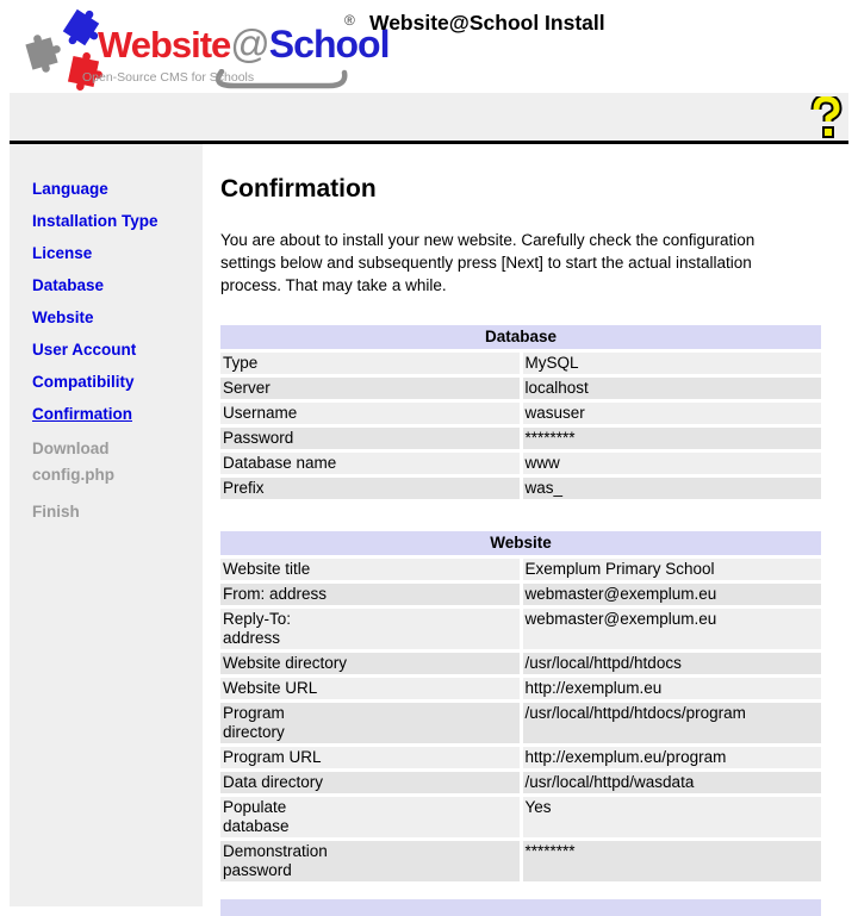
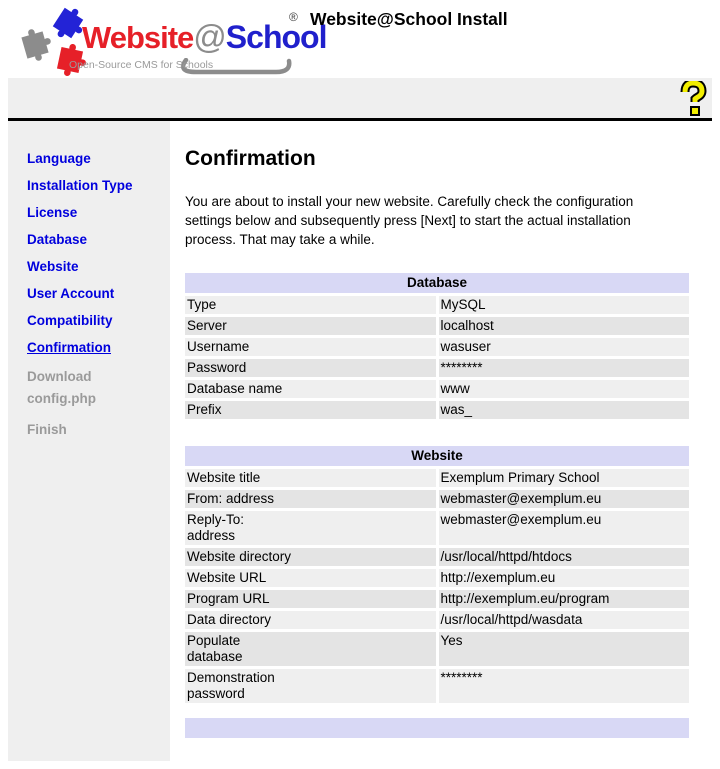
  Website@School
  Open-Source CMS for Schools
  ®
  Website@School Install
  Language
  Installation Type
  License
  Database
  Website
  User Account
  Compatibility
  Confirmation
  Download
  config.php
  Finish
  Confirmation
  You are about to install your new website. Carefully check the configuration
  settings below and subsequently press [Next] to start the actual installation
  process. That may take a while.
  Database
  Type	MySQL
  Server	localhost
  Username	wasuser
  Password	********
  Database name	www
  Prefix	was_
  Website
  Website title	Exemplum Primary School
  From: address	webmaster@exemplum.eu
  Reply-To: address	webmaster@exemplum.eu
  Website directory	/usr/local/httpd/htdocs
  Website URL	http://exemplum.eu
- Program directory	/usr/local/httpd/htdocs/program
  Program URL	http://exemplum.eu/program
  Data directory	/usr/local/httpd/wasdata
  Populate database	Yes
  Demonstration password	********
